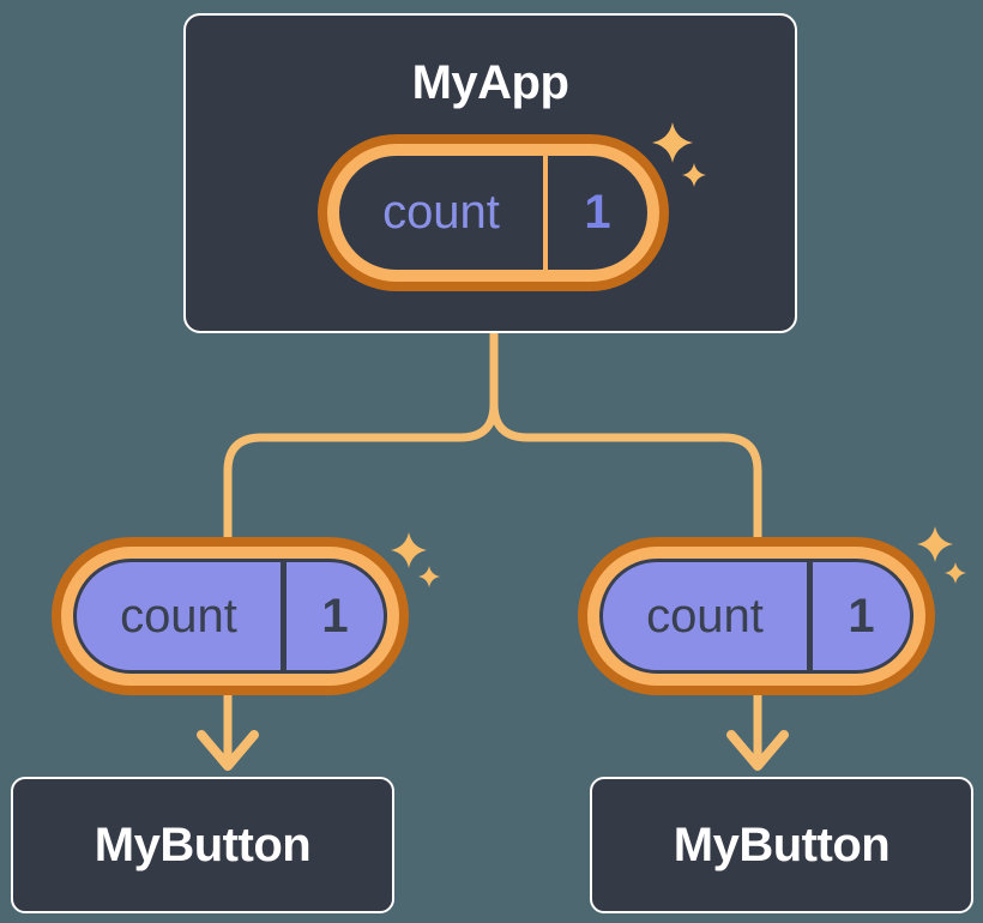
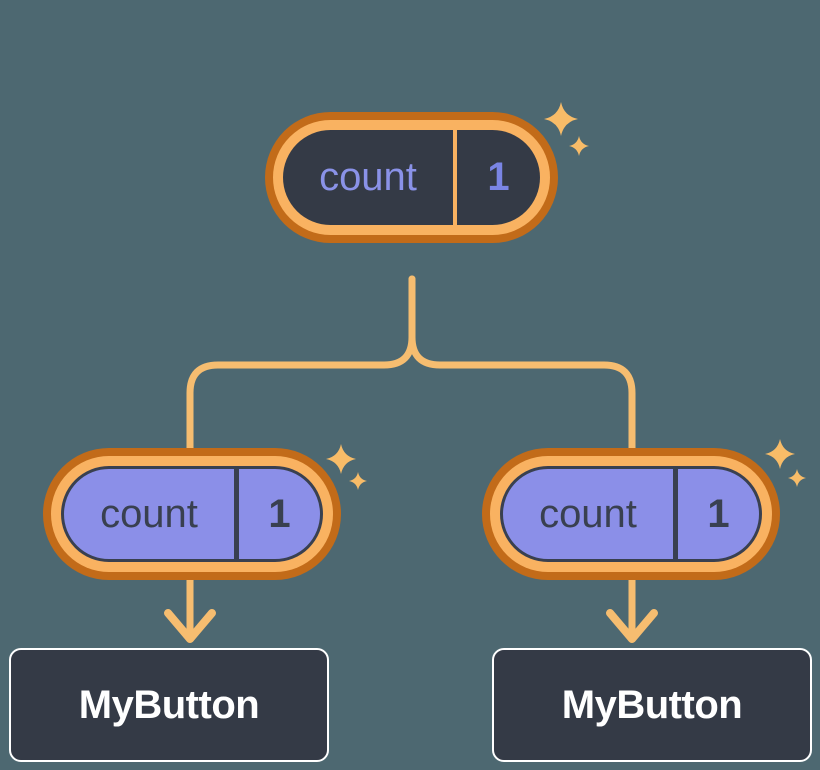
- MyApp
  count
  1
  count
  1
  count
  1
  MyButton
  MyButton
